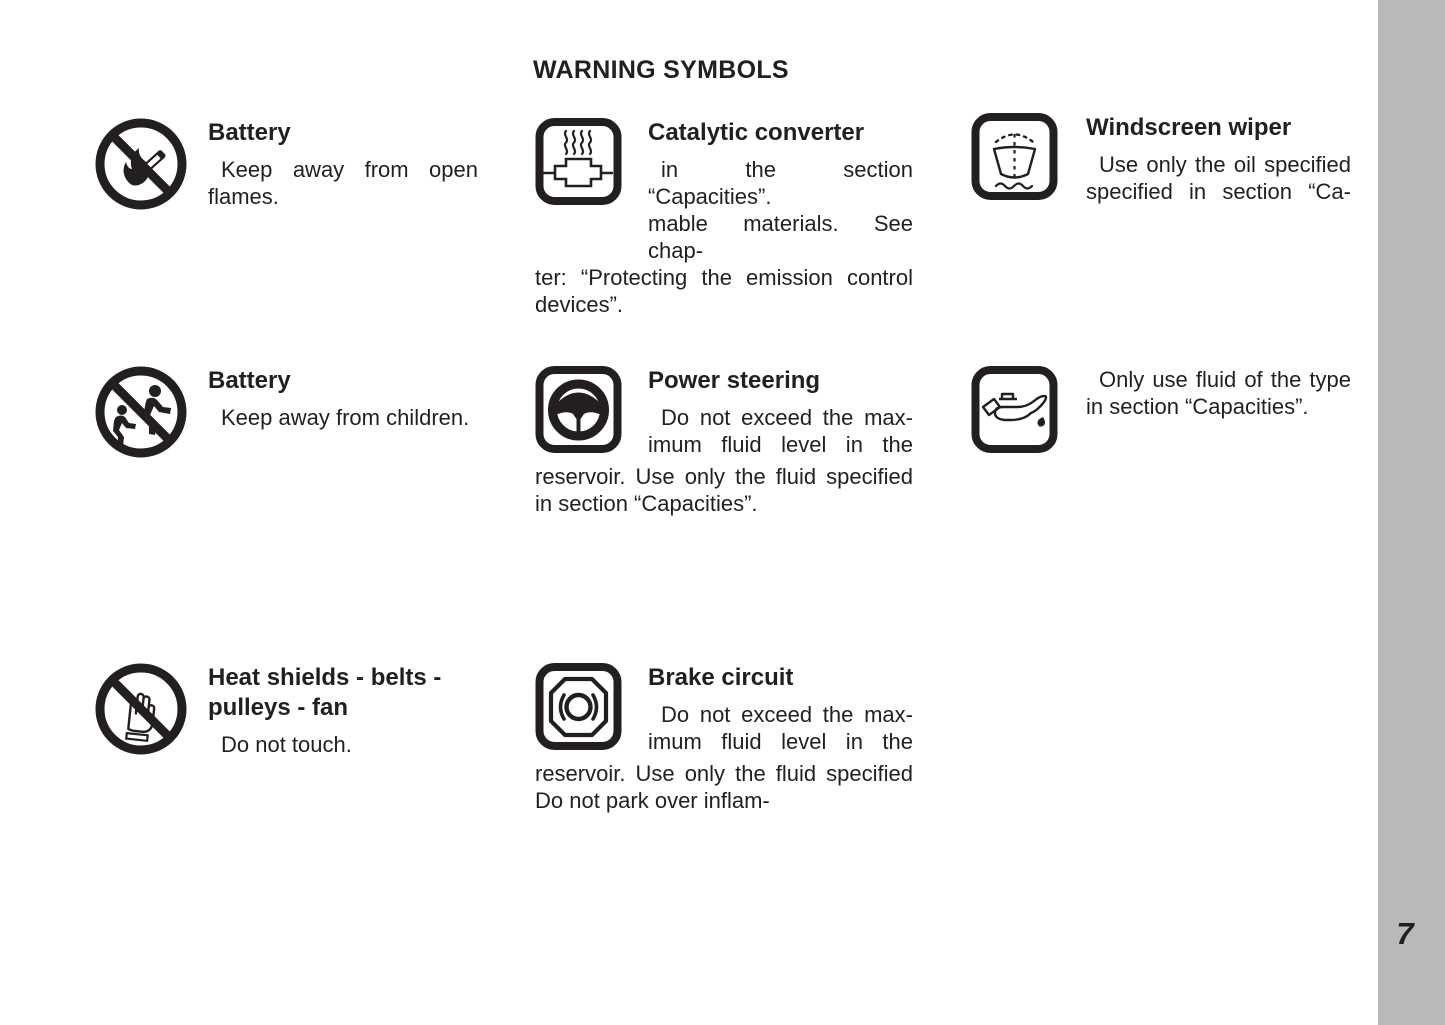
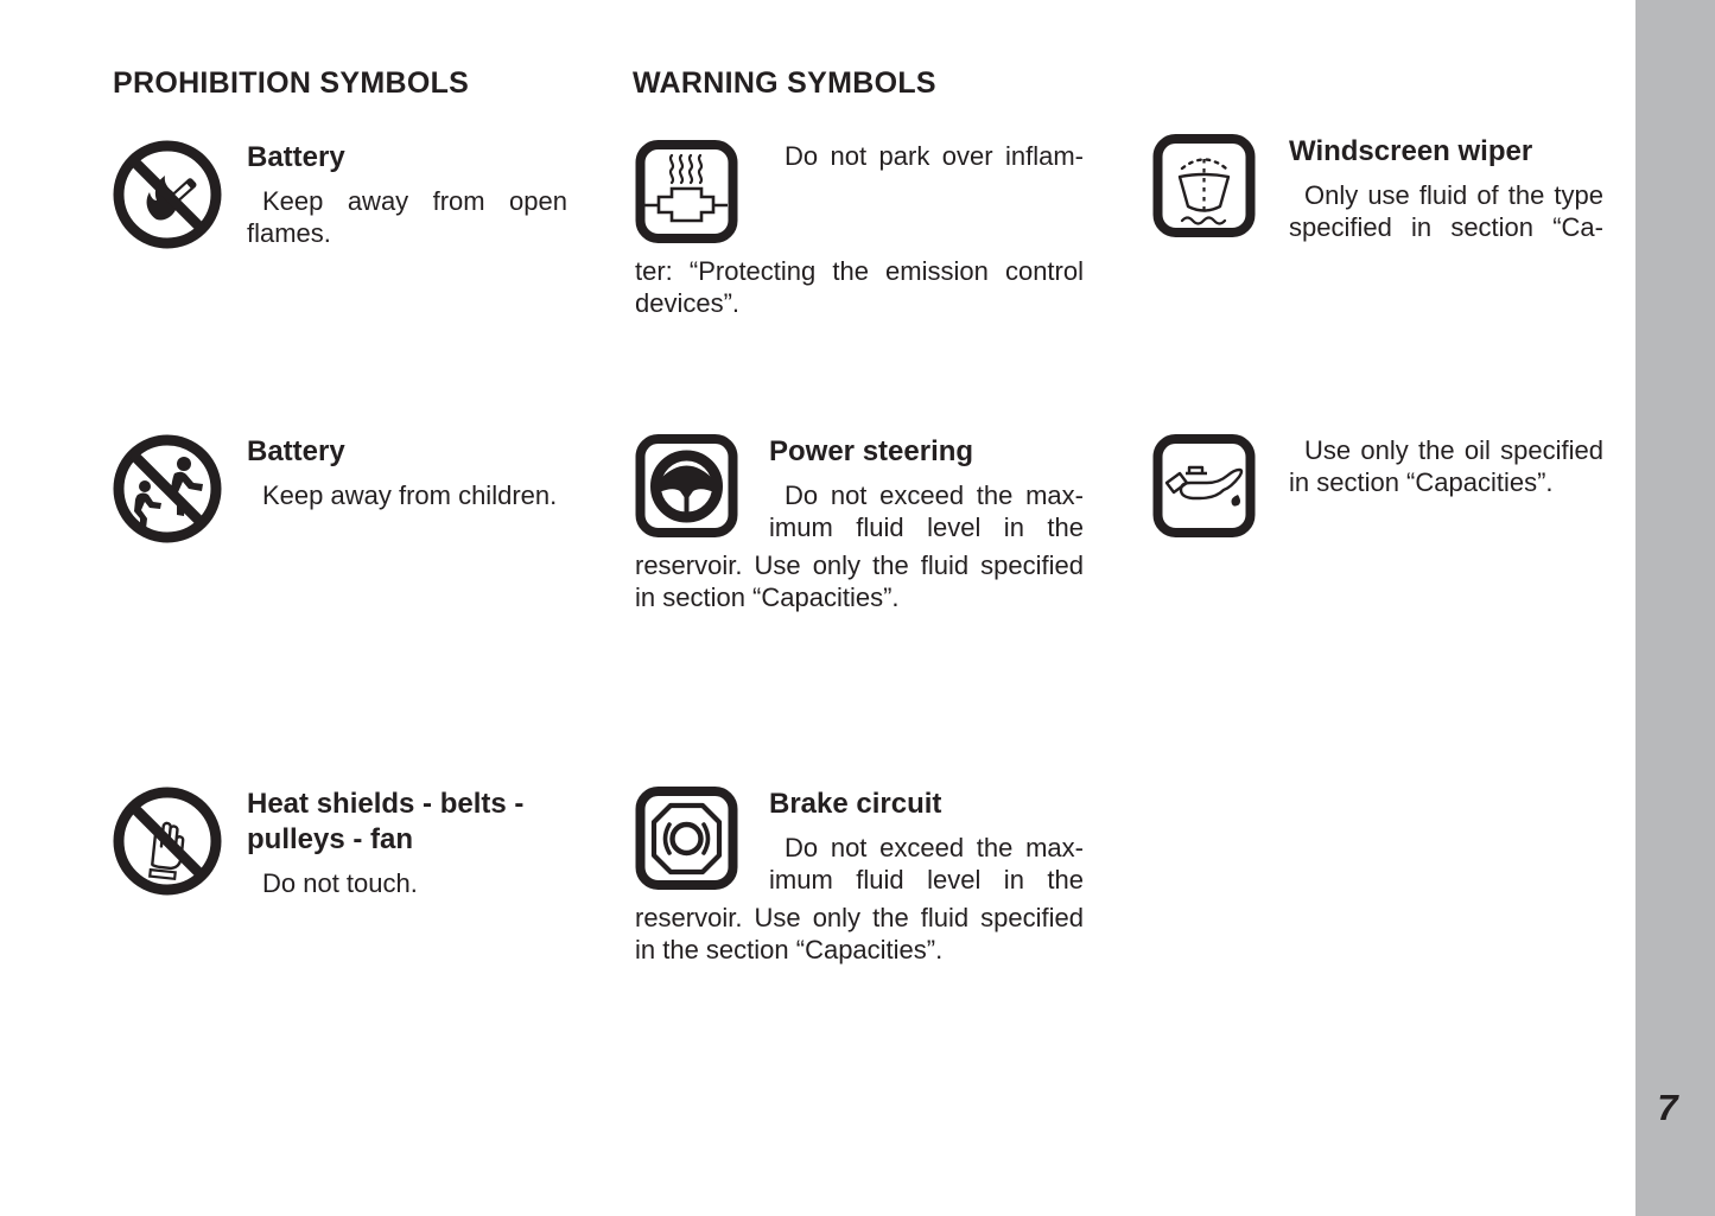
+ PROHIBITION SYMBOLS
  WARNING SYMBOLS
  Battery
  Keep away from open
  flames.
  Battery
  Keep away from children.
  Heat shields - belts - pulleys - fan
  Do not touch.
- Catalytic converter
- in the section “Capacities”.
+ Do not park over inflam-
- mable materials. See chap-
  ter: “Protecting the emission control
  devices”.
  Power steering
  Do not exceed the max-
  imum fluid level in the
  reservoir. Use only the fluid specified
  in section “Capacities”.
  Brake circuit
  Do not exceed the max-
  imum fluid level in the
  reservoir. Use only the fluid specified
- Do not park over inflam-
+ in the section “Capacities”.
  Windscreen wiper
- Use only the oil specified
+ Only use fluid of the type
  specified in section “Ca-
- Only use fluid of the type
+ Use only the oil specified
  in section “Capacities”.
  7
